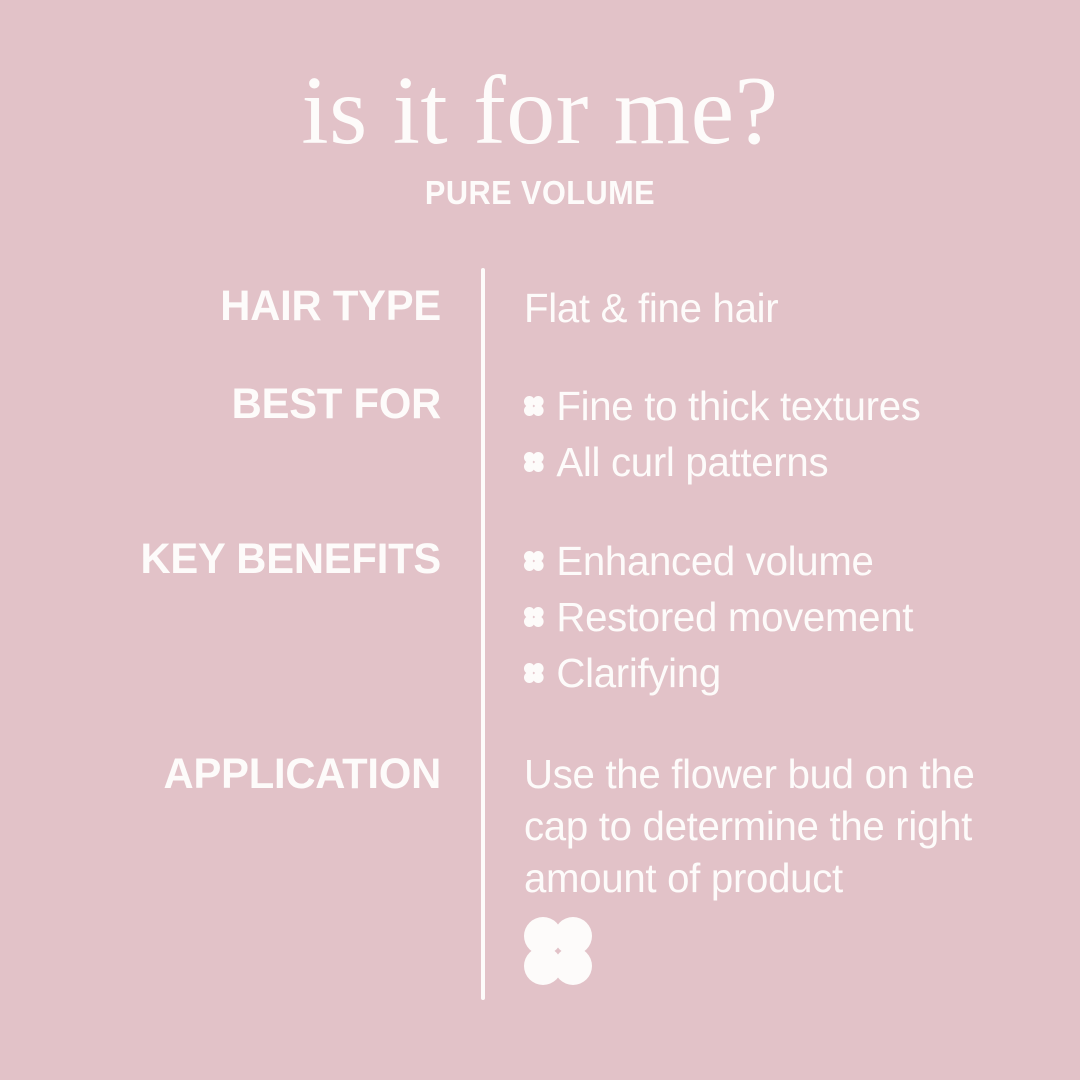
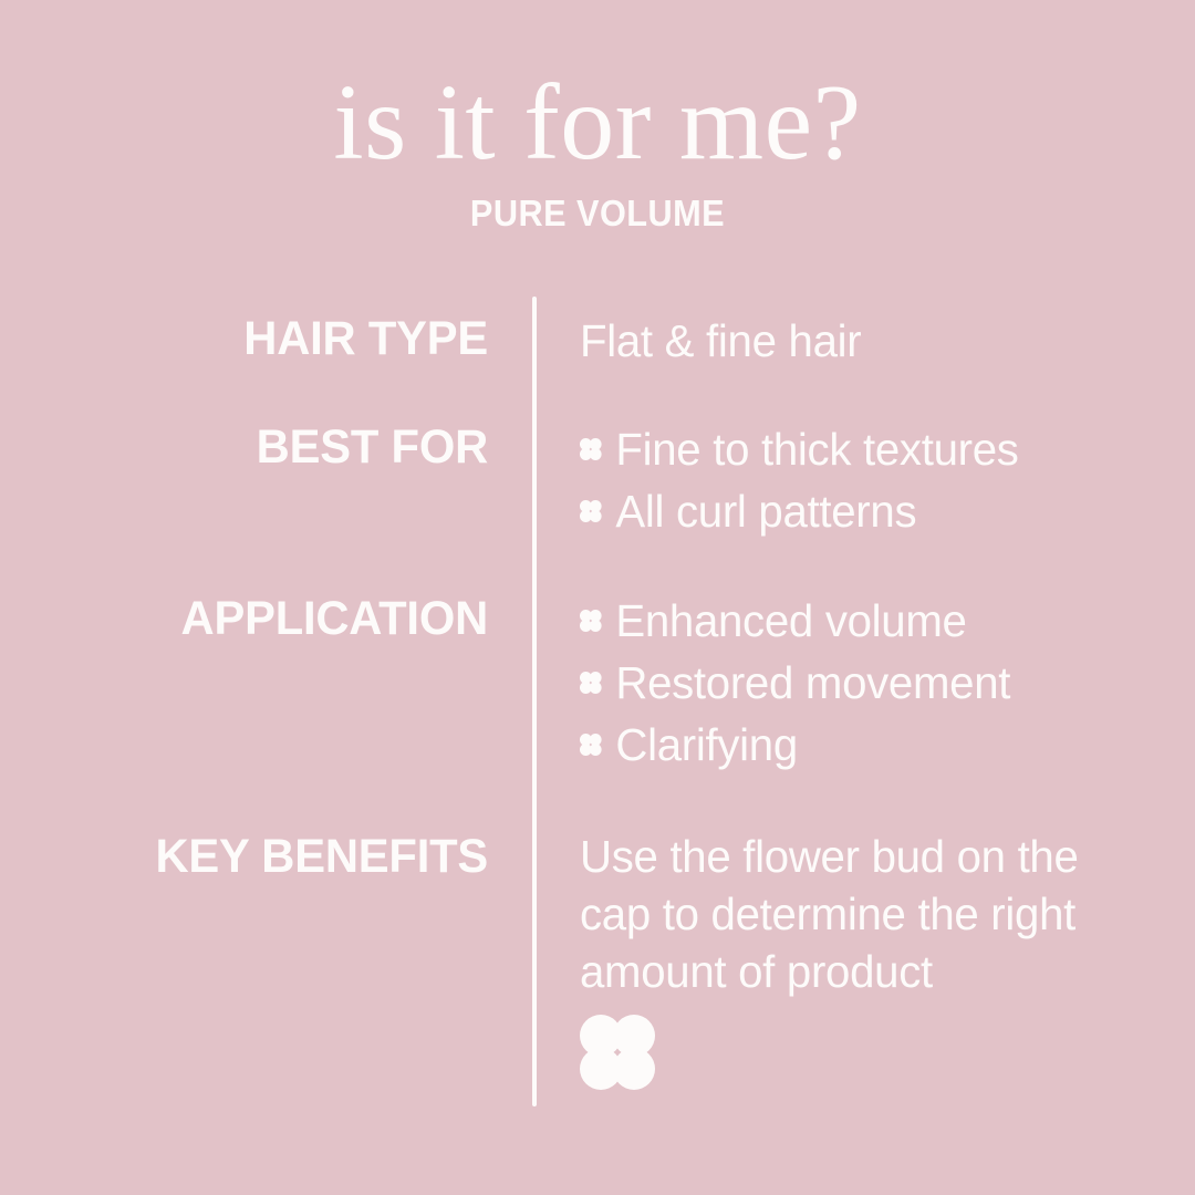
  is it for me?
  PURE VOLUME
  HAIR TYPE
  Flat & fine hair
  BEST FOR
  Fine to thick textures
  All curl patterns
- KEY BENEFITS
+ APPLICATION
  Enhanced volume
  Restored movement
  Clarifying
- APPLICATION
+ KEY BENEFITS
  Use the flower bud on the cap to determine the right amount of product
